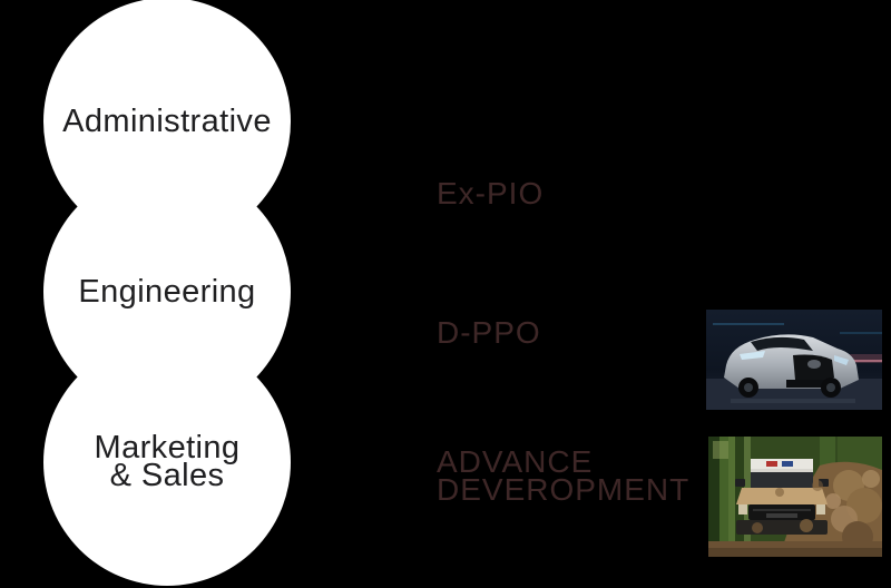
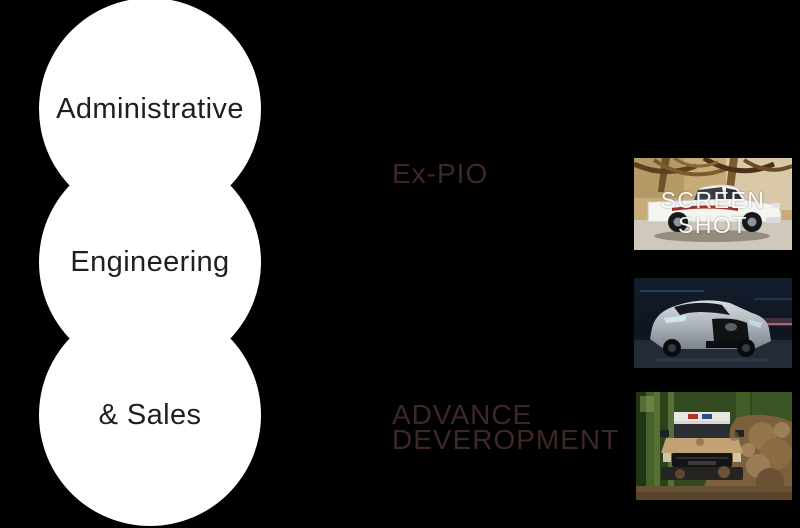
  Administrative
  Engineering
- Marketing
  & Sales
  Ex-PIO
- D-PPO
  ADVANCE
  DEVEROPMENT
+ SCREEN
+ SHOT
